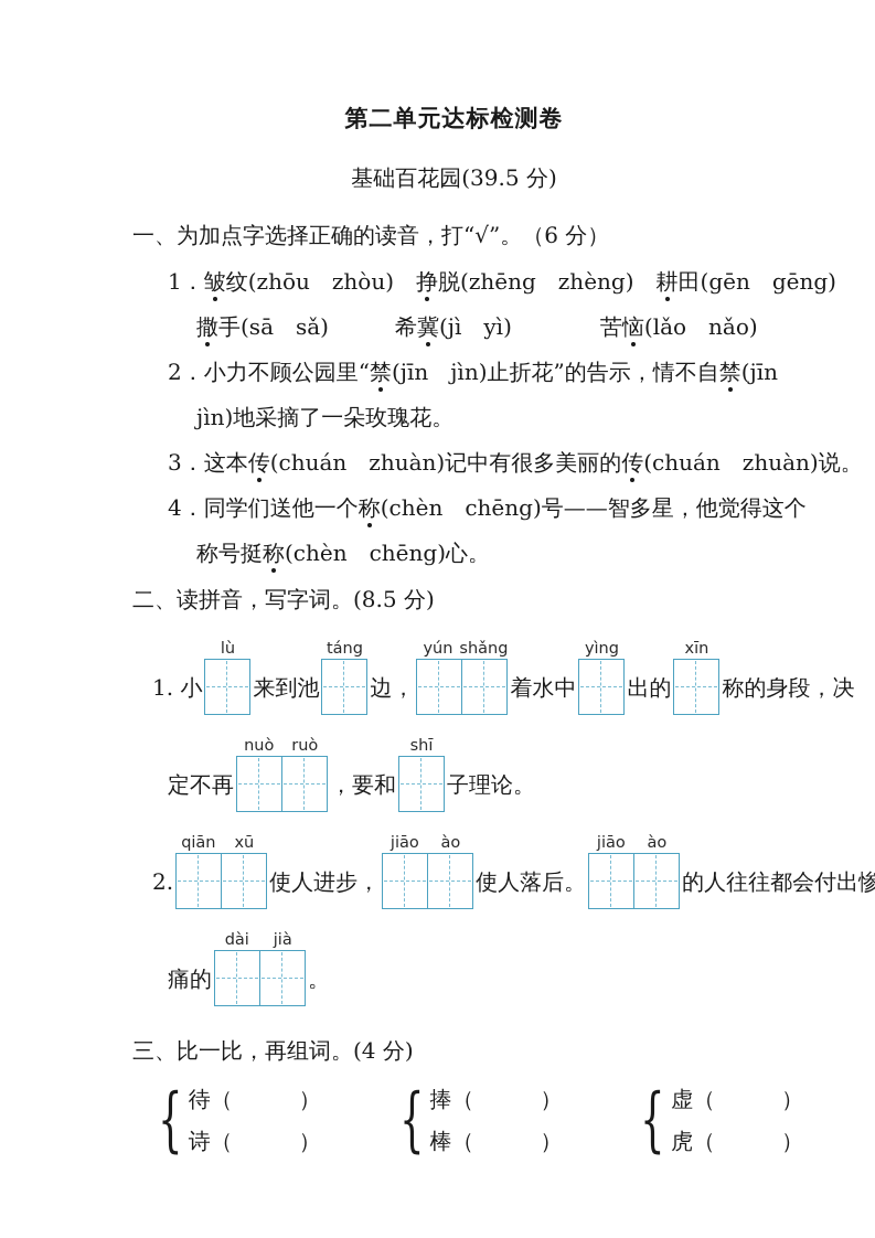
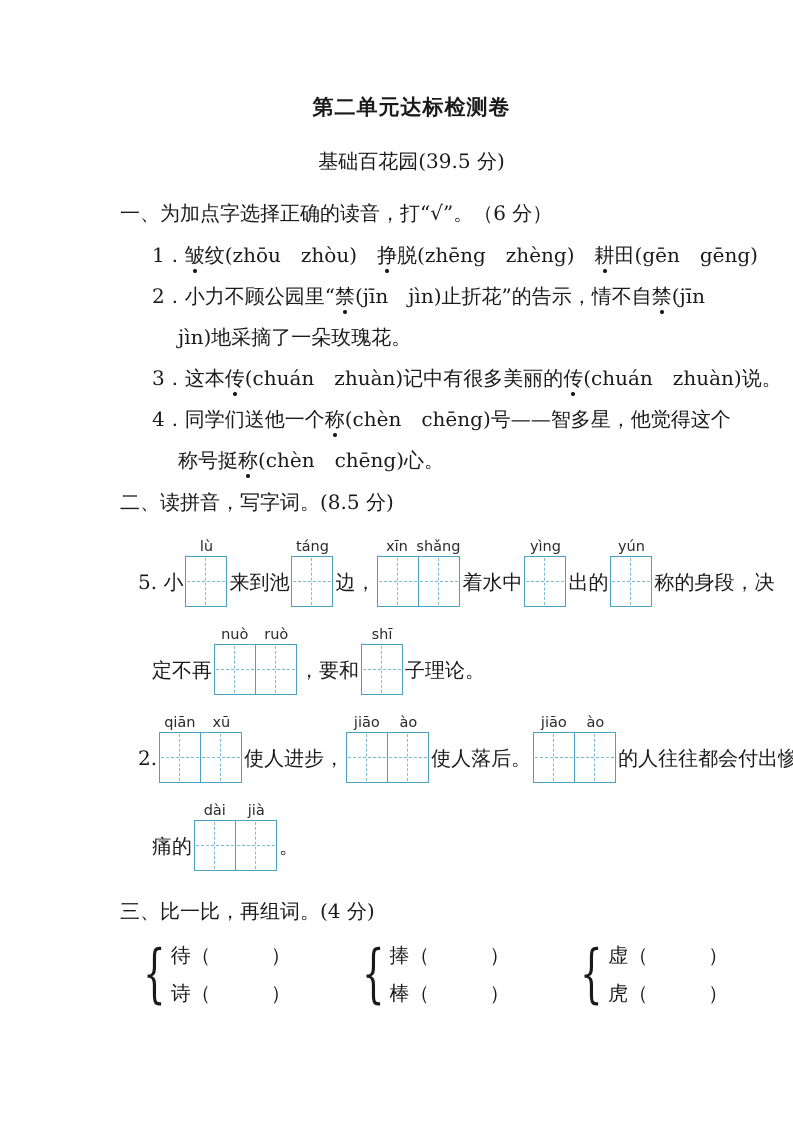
  第二单元达标检测卷
  基础百花园(39.5 分)
  一、为加点字选择正确的读音，打“√”。（6 分）
  1．皱纹(zhōu zhòu) 挣脱(zhēng zhèng) 耕田(gēn gēng)
- 撒手(sā sǎ) 希冀(jì yì) 苦恼(lǎo nǎo)
  2．小力不顾公园里“禁(jīn jìn)止折花”的告示，情不自禁(jīn
  jìn)地采摘了一朵玫瑰花。
  3．这本传(chuán zhuàn)记中有很多美丽的传(chuán zhuàn)说。
  4．同学们送他一个称(chèn chēng)号——智多星，他觉得这个
  称号挺称(chèn chēng)心。
  二、读拼音，写字词。(8.5 分)
- 1. 小
+ 5. 小
  lù
  来到池
  táng
  边，
- yún
+ xīn
  shǎng
  着水中
  yìng
  出的
- xīn
+ yún
  称的身段，决
  定不再
  nuò
  ruò
  ，要和
  shī
  子理论。
  2.
  qiān
  xū
  使人进步，
  jiāo
  ào
  使人落后。
  jiāo
  ào
  的人往往都会付出惨
  痛的
  dài
  jià
  。
  三、比一比，再组词。(4 分)
  {
  待（ ）
  诗（ ）
  {
  捧（ ）
  棒（ ）
  {
  虚（ ）
  虎（ ）
